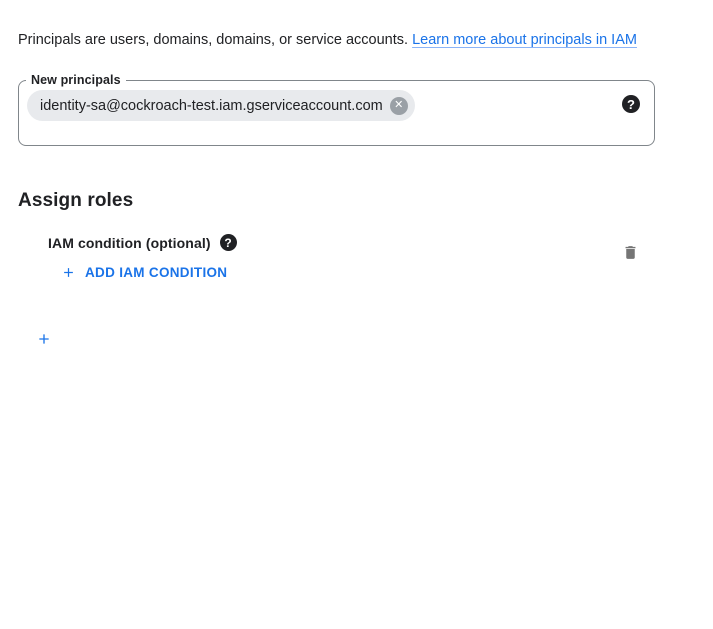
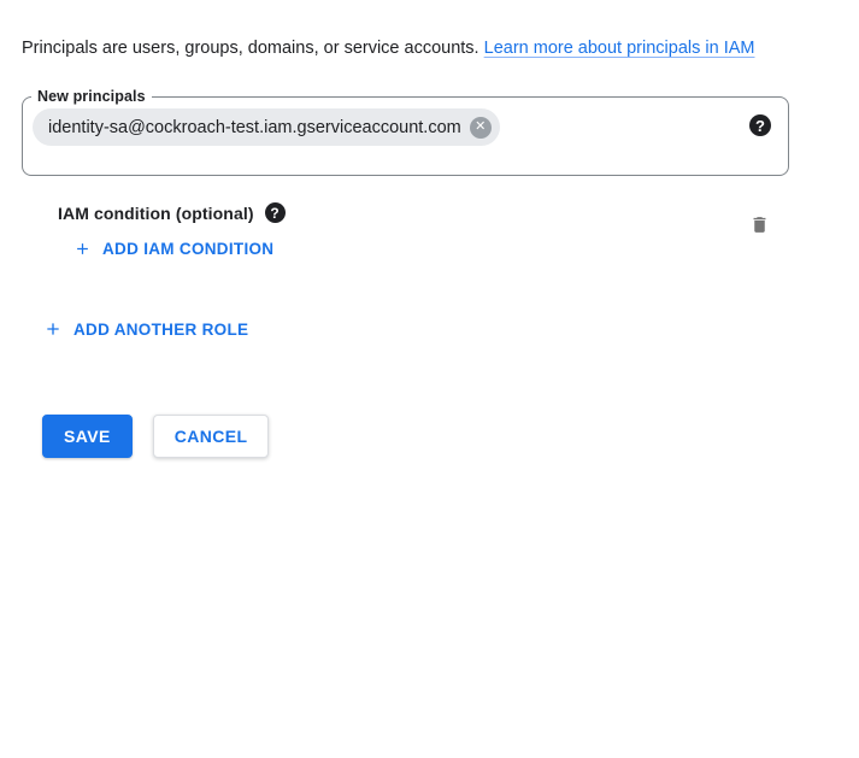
- Principals are users, domains, domains, or service accounts. Learn more about principals in IAM
+ Principals are users, groups, domains, or service accounts. Learn more about principals in IAM
  New principals
  identity-sa@cockroach-test.iam.gserviceaccount.com
  ✕
  ?
- Assign roles
  IAM condition (optional)
  ?
  ADD IAM CONDITION
+ ADD ANOTHER ROLE
+ SAVE
+ CANCEL
